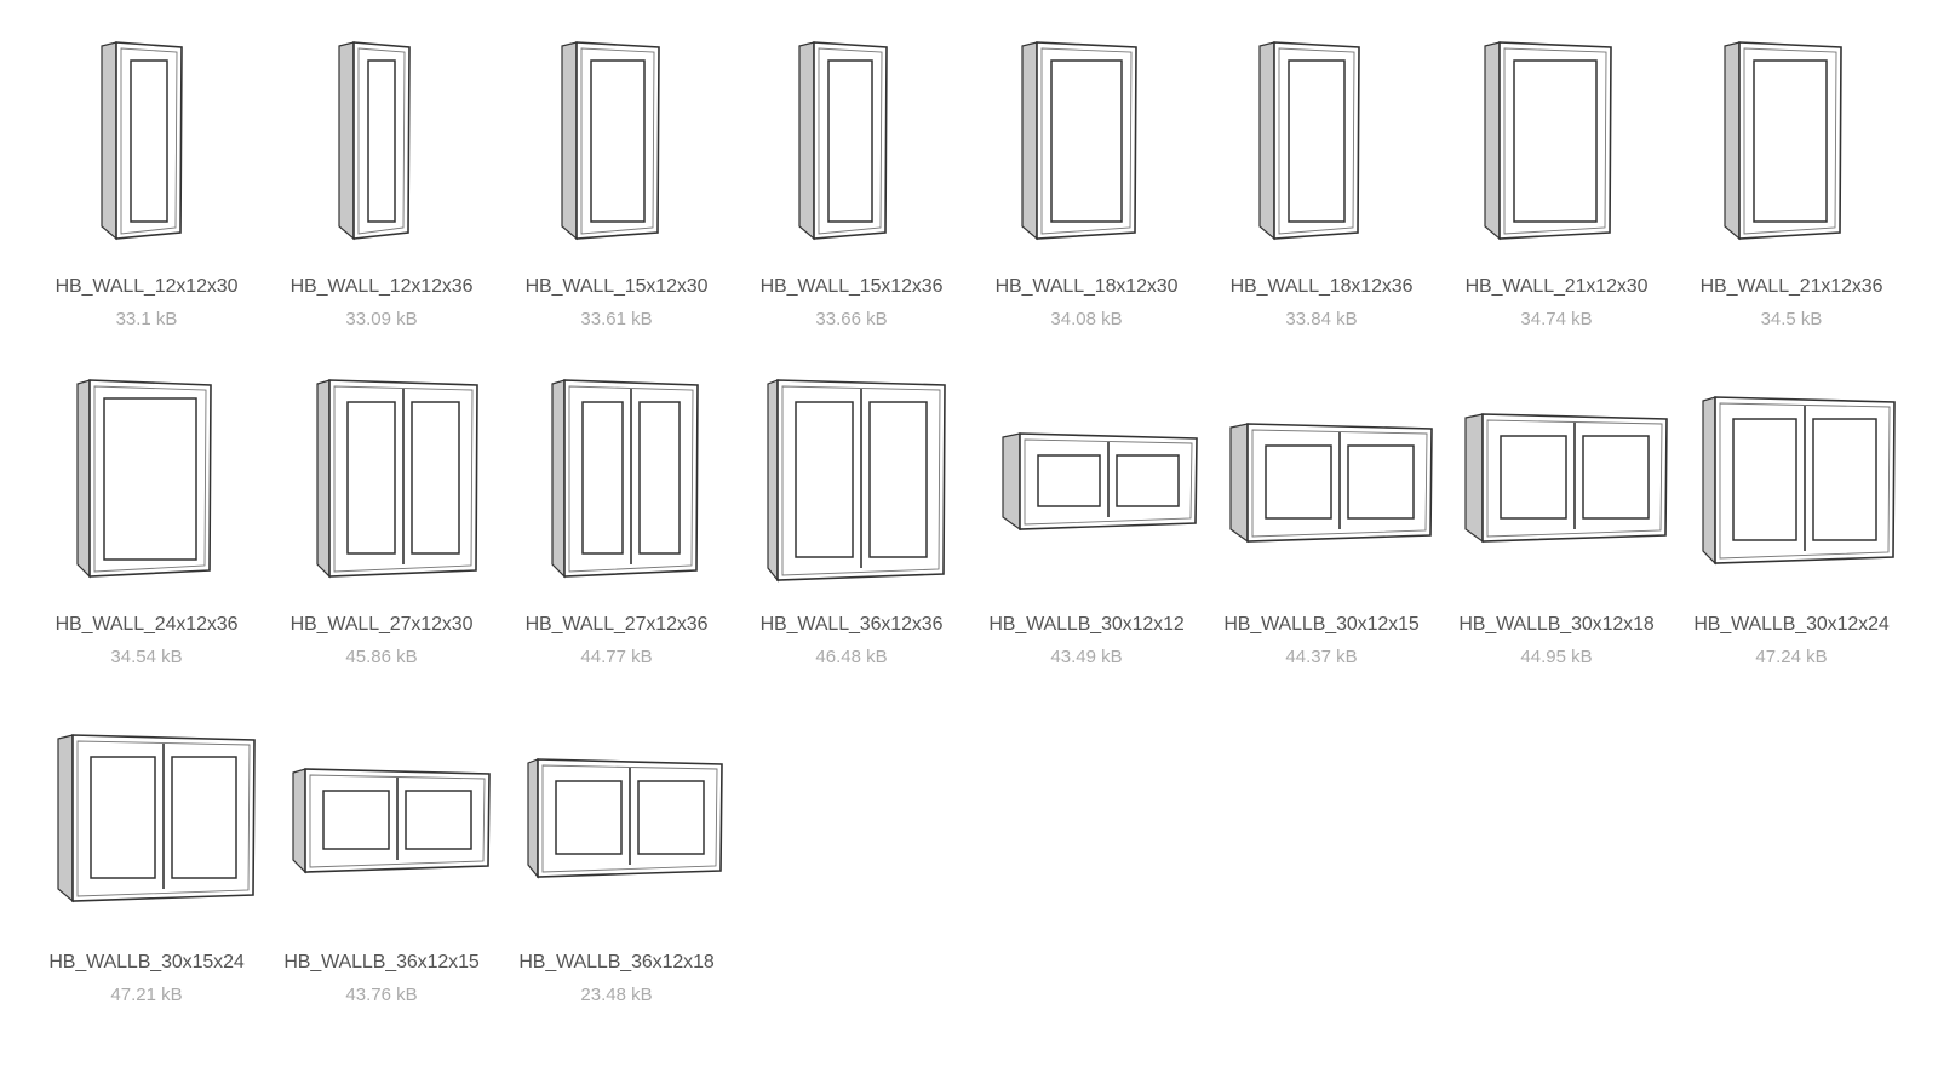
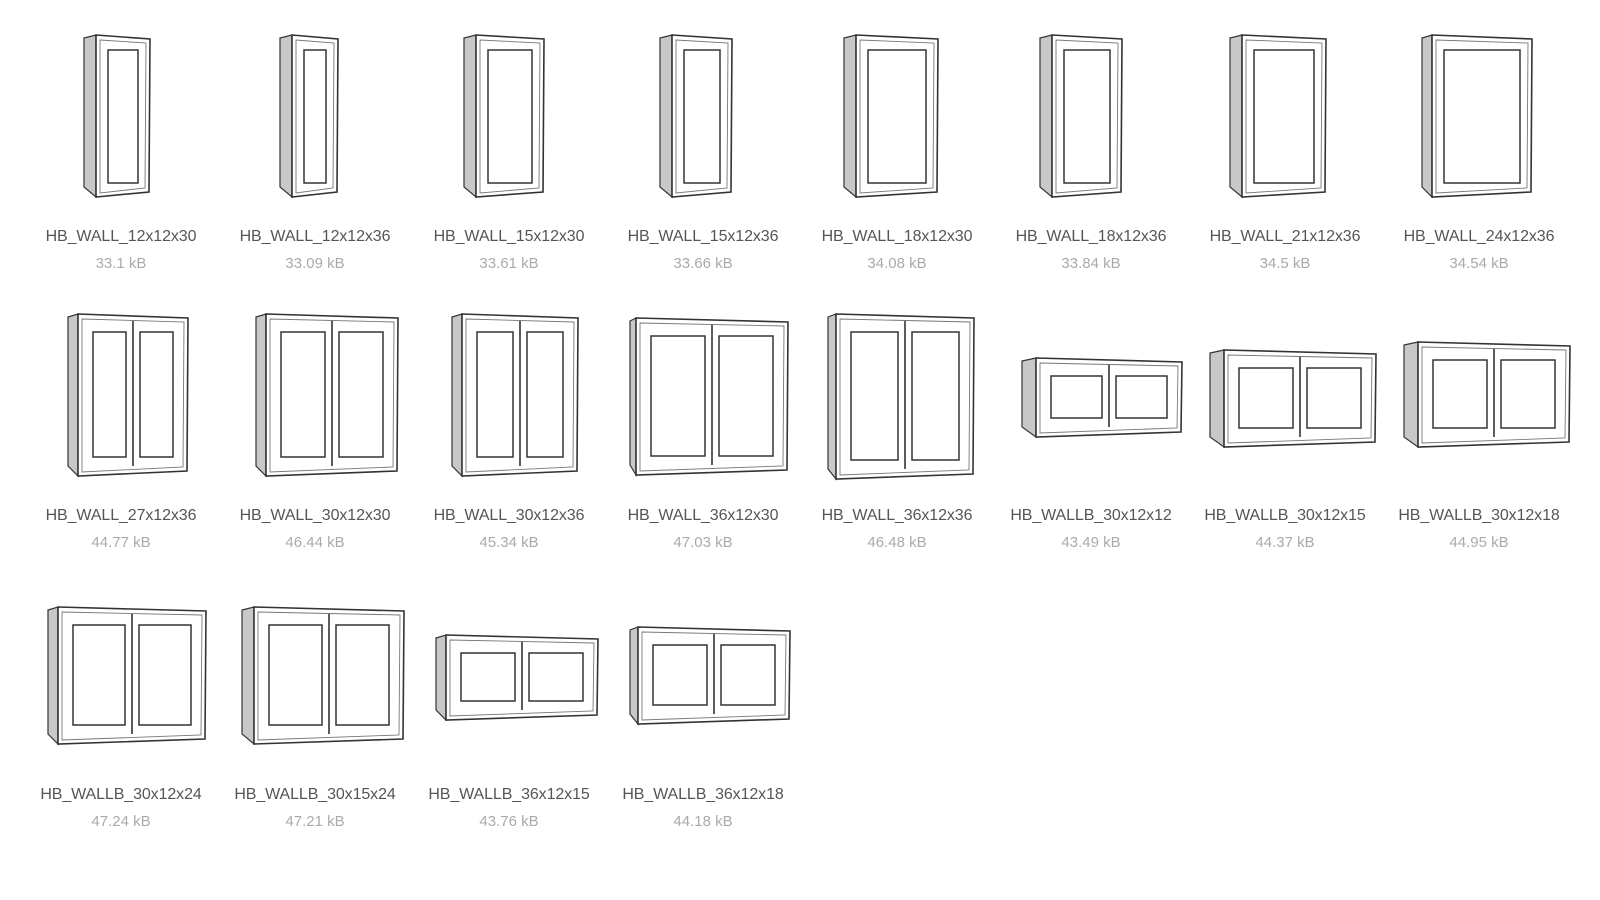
  HB_WALL_12x12x30
  33.1 kB
  HB_WALL_12x12x36
  33.09 kB
  HB_WALL_15x12x30
  33.61 kB
  HB_WALL_15x12x36
  33.66 kB
  HB_WALL_18x12x30
  34.08 kB
  HB_WALL_18x12x36
  33.84 kB
- HB_WALL_21x12x30
- 34.74 kB
  HB_WALL_21x12x36
  34.5 kB
  HB_WALL_24x12x36
  34.54 kB
- HB_WALL_27x12x30
- 45.86 kB
  HB_WALL_27x12x36
  44.77 kB
+ HB_WALL_30x12x30
+ 46.44 kB
+ HB_WALL_30x12x36
+ 45.34 kB
+ HB_WALL_36x12x30
+ 47.03 kB
  HB_WALL_36x12x36
  46.48 kB
  HB_WALLB_30x12x12
  43.49 kB
  HB_WALLB_30x12x15
  44.37 kB
  HB_WALLB_30x12x18
  44.95 kB
  HB_WALLB_30x12x24
  47.24 kB
  HB_WALLB_30x15x24
  47.21 kB
  HB_WALLB_36x12x15
  43.76 kB
  HB_WALLB_36x12x18
- 23.48 kB
+ 44.18 kB
